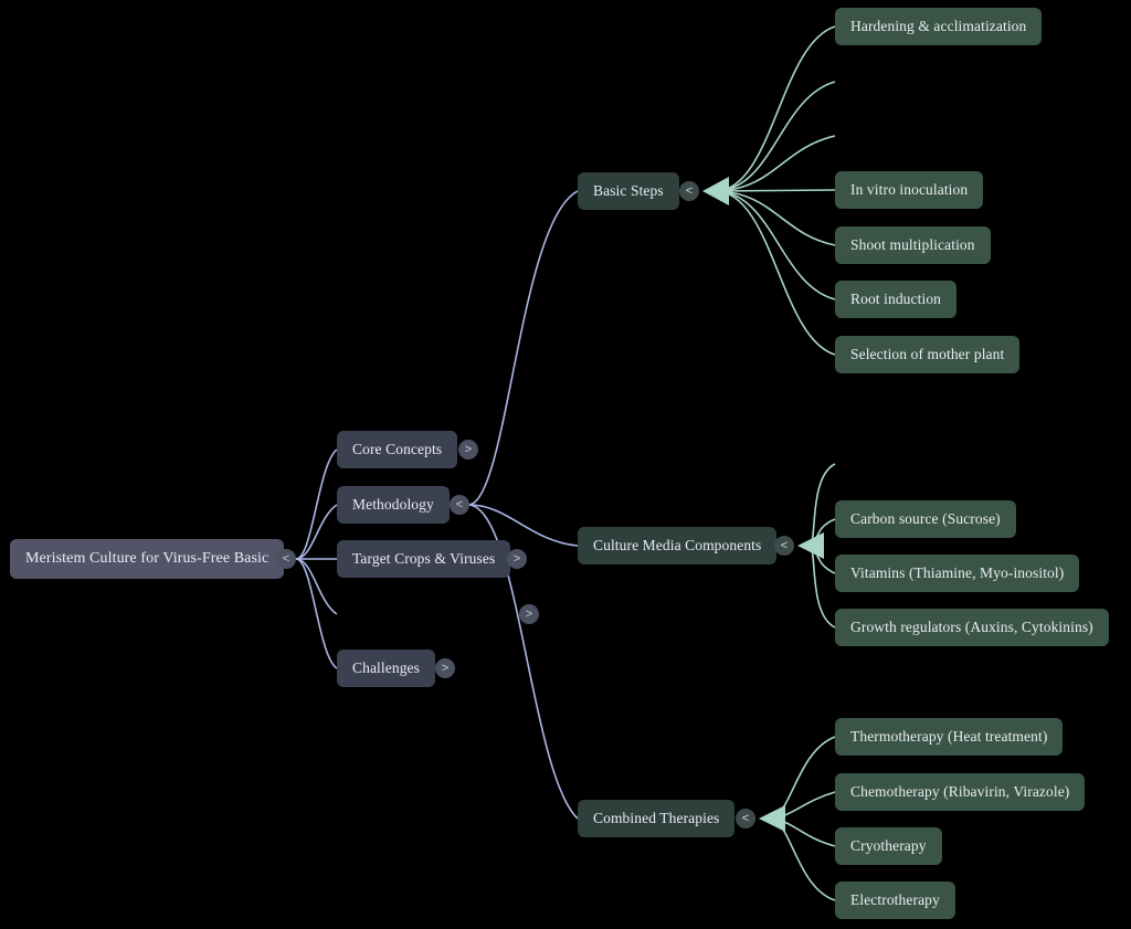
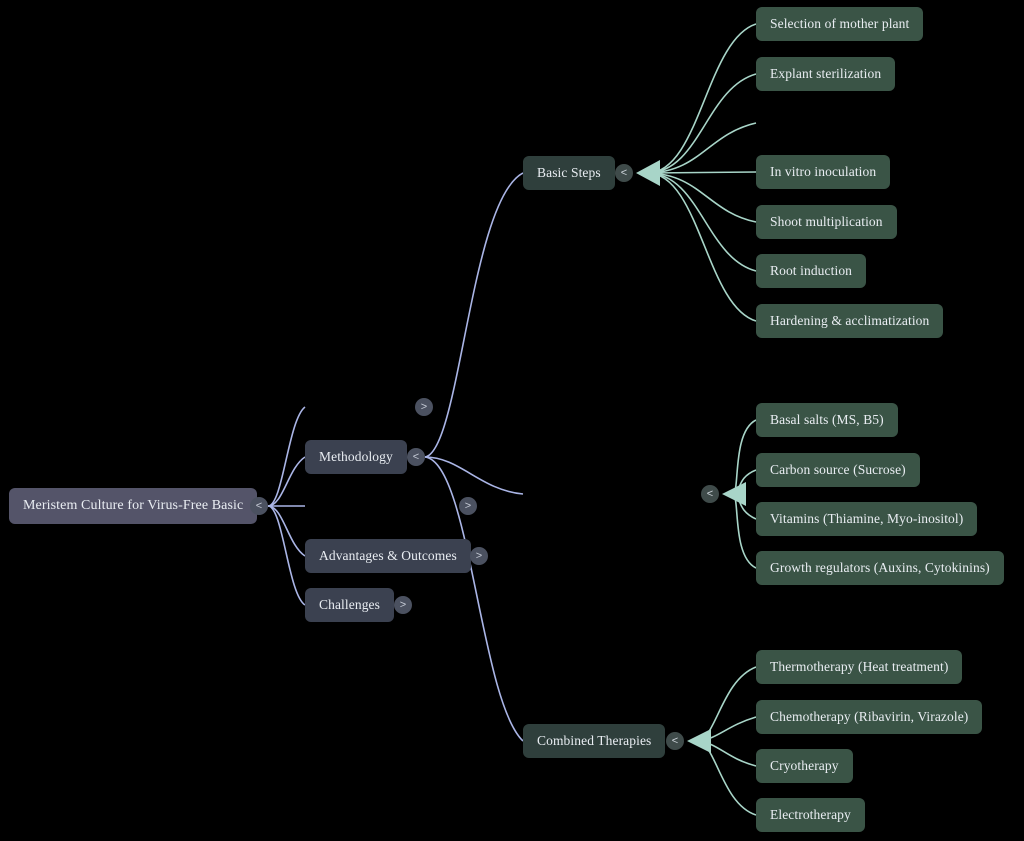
  Meristem Culture for Virus-Free Basic
  <
- Core Concepts
  >
  Methodology
  <
- Target Crops & Viruses
  >
+ Advantages & Outcomes
  >
  Challenges
  >
  Basic Steps
  <
- Culture Media Components
  <
  Combined Therapies
  <
- Hardening & acclimatization
+ Selection of mother plant
+ Explant sterilization
  In vitro inoculation
  Shoot multiplication
  Root induction
- Selection of mother plant
+ Hardening & acclimatization
+ Basal salts (MS, B5)
  Carbon source (Sucrose)
  Vitamins (Thiamine, Myo-inositol)
  Growth regulators (Auxins, Cytokinins)
  Thermotherapy (Heat treatment)
  Chemotherapy (Ribavirin, Virazole)
  Cryotherapy
  Electrotherapy
